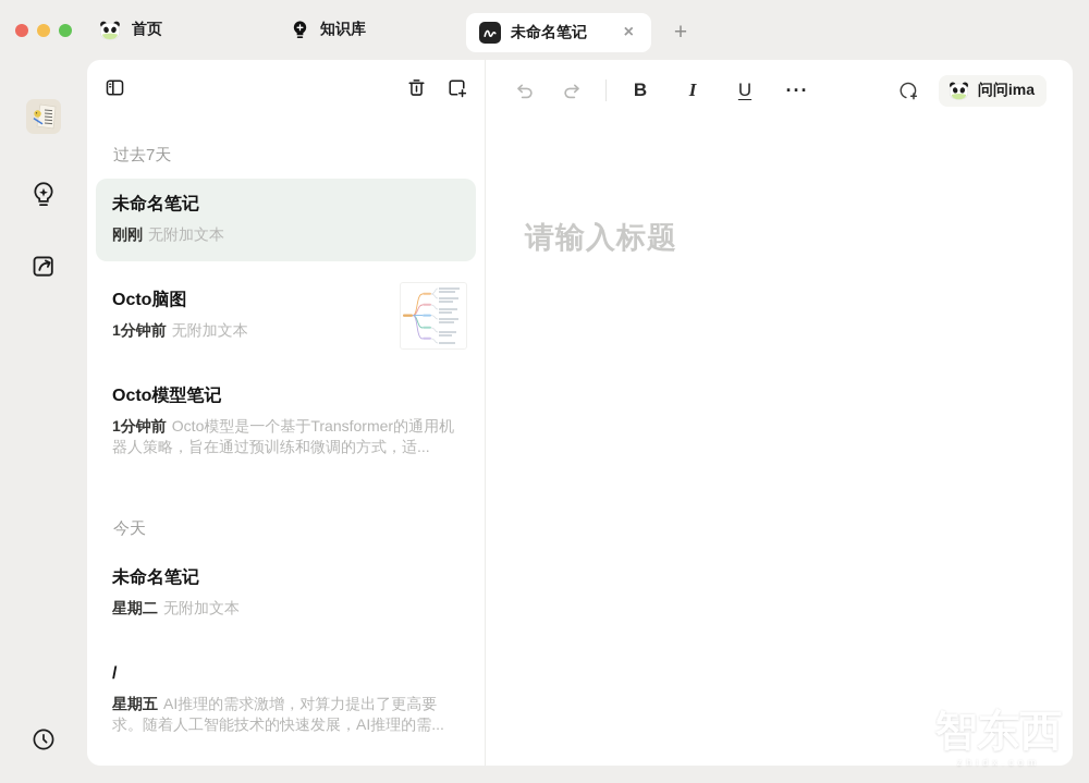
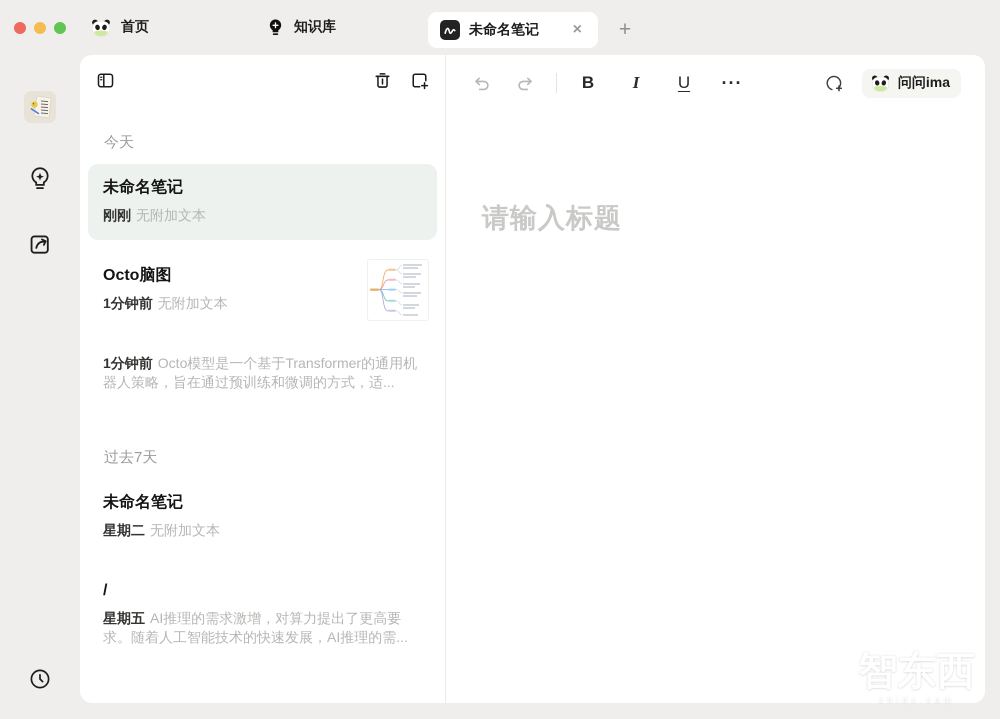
  首页
  知识库
  未命名笔记
  ×
  +
- 过去7天
+ 今天
  未命名笔记
  刚刚 无附加文本
  Octo脑图
  1分钟前 无附加文本
- Octo模型笔记
  1分钟前 Octo模型是一个基于Transformer的通用机器人策略，旨在通过预训练和微调的方式，适...
- 今天
+ 过去7天
  未命名笔记
  星期二 无附加文本
  /
  星期五 AI推理的需求激增，对算力提出了更高要求。随着人工智能技术的快速发展，AI推理的需...
  B
  I
  U
  ···
  问问ima
  请输入标题
  智东西
  zhidx.com
